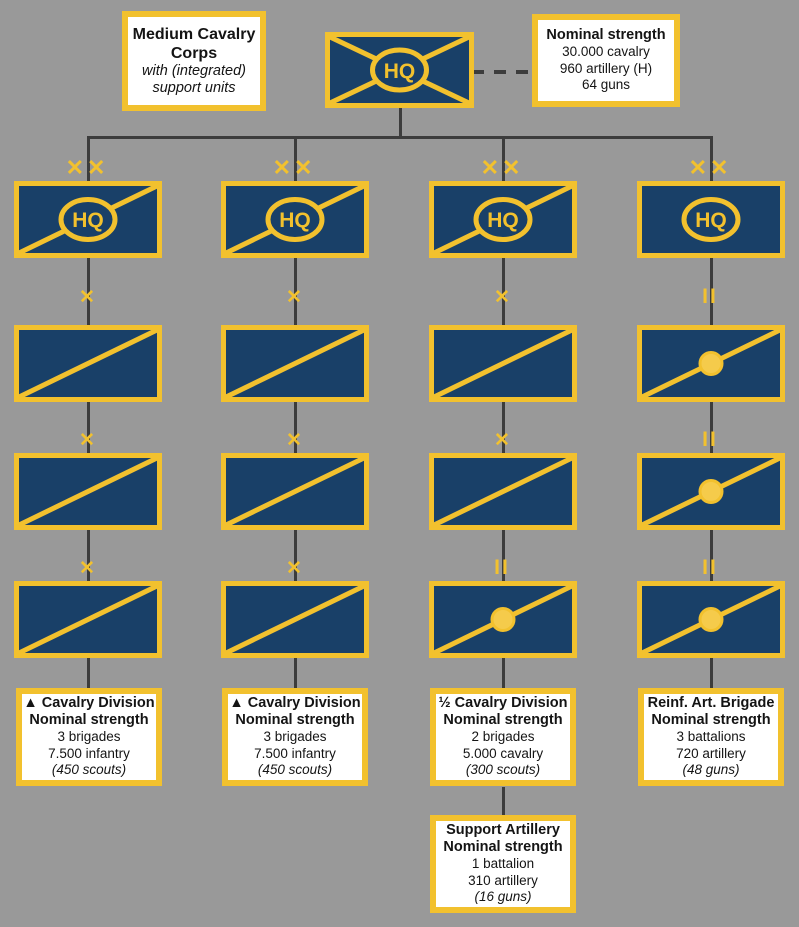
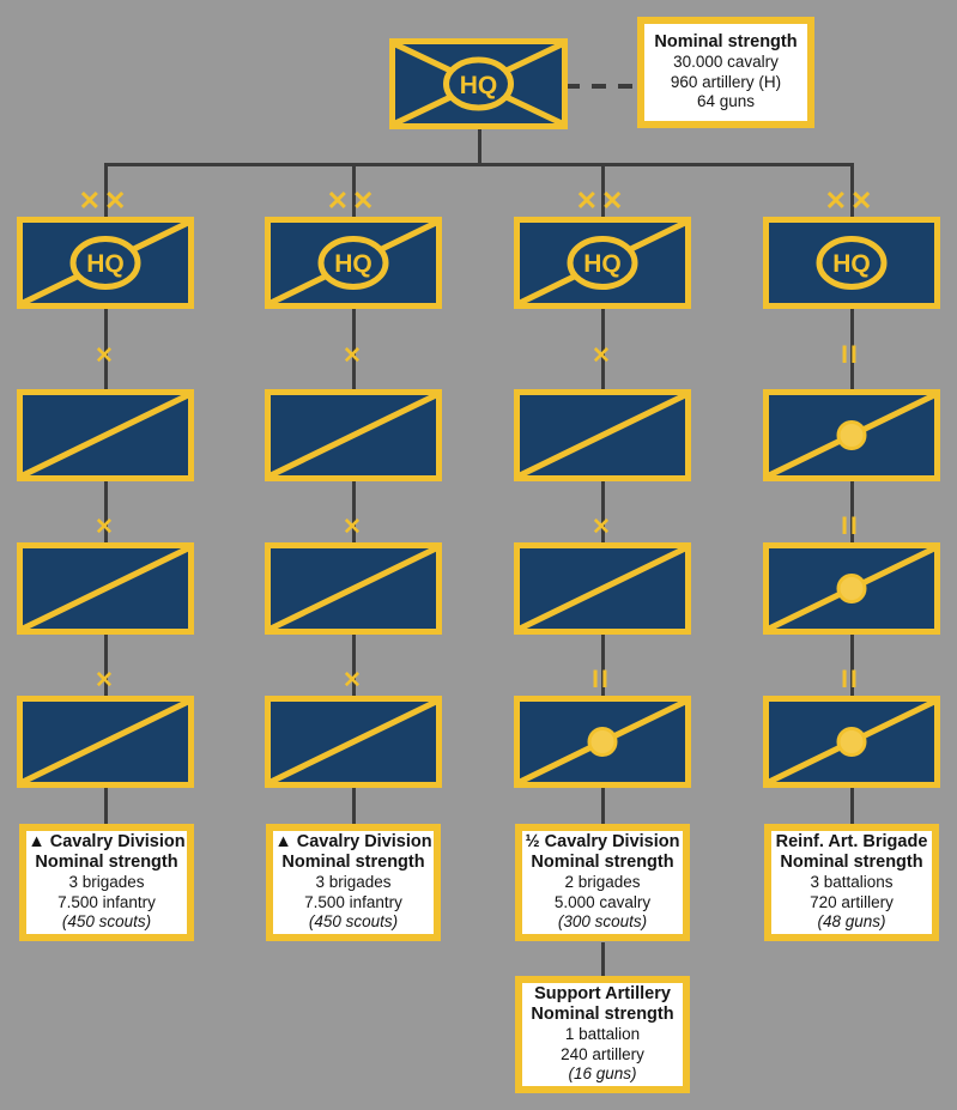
- Medium Cavalry
- Corps
- with (integrated)
- support units
  Nominal strength
  30.000 cavalry
  960 artillery (H)
  64 guns
  HQ
  ✕✕
  HQ
  ✕
  ✕
  ✕
  ▲ Cavalry Division
  Nominal strength
  3 brigades
  7.500 infantry
  (450 scouts)
  ✕✕
  HQ
  ✕
  ✕
  ✕
  ▲ Cavalry Division
  Nominal strength
  3 brigades
  7.500 infantry
  (450 scouts)
  ✕✕
  HQ
  ✕
  ✕
  II
  ½ Cavalry Division
  Nominal strength
  2 brigades
  5.000 cavalry
  (300 scouts)
  Support Artillery
  Nominal strength
  1 battalion
- 310 artillery
+ 240 artillery
  (16 guns)
  ✕✕
  HQ
  II
  II
  II
  Reinf. Art. Brigade
  Nominal strength
  3 battalions
  720 artillery
  (48 guns)
